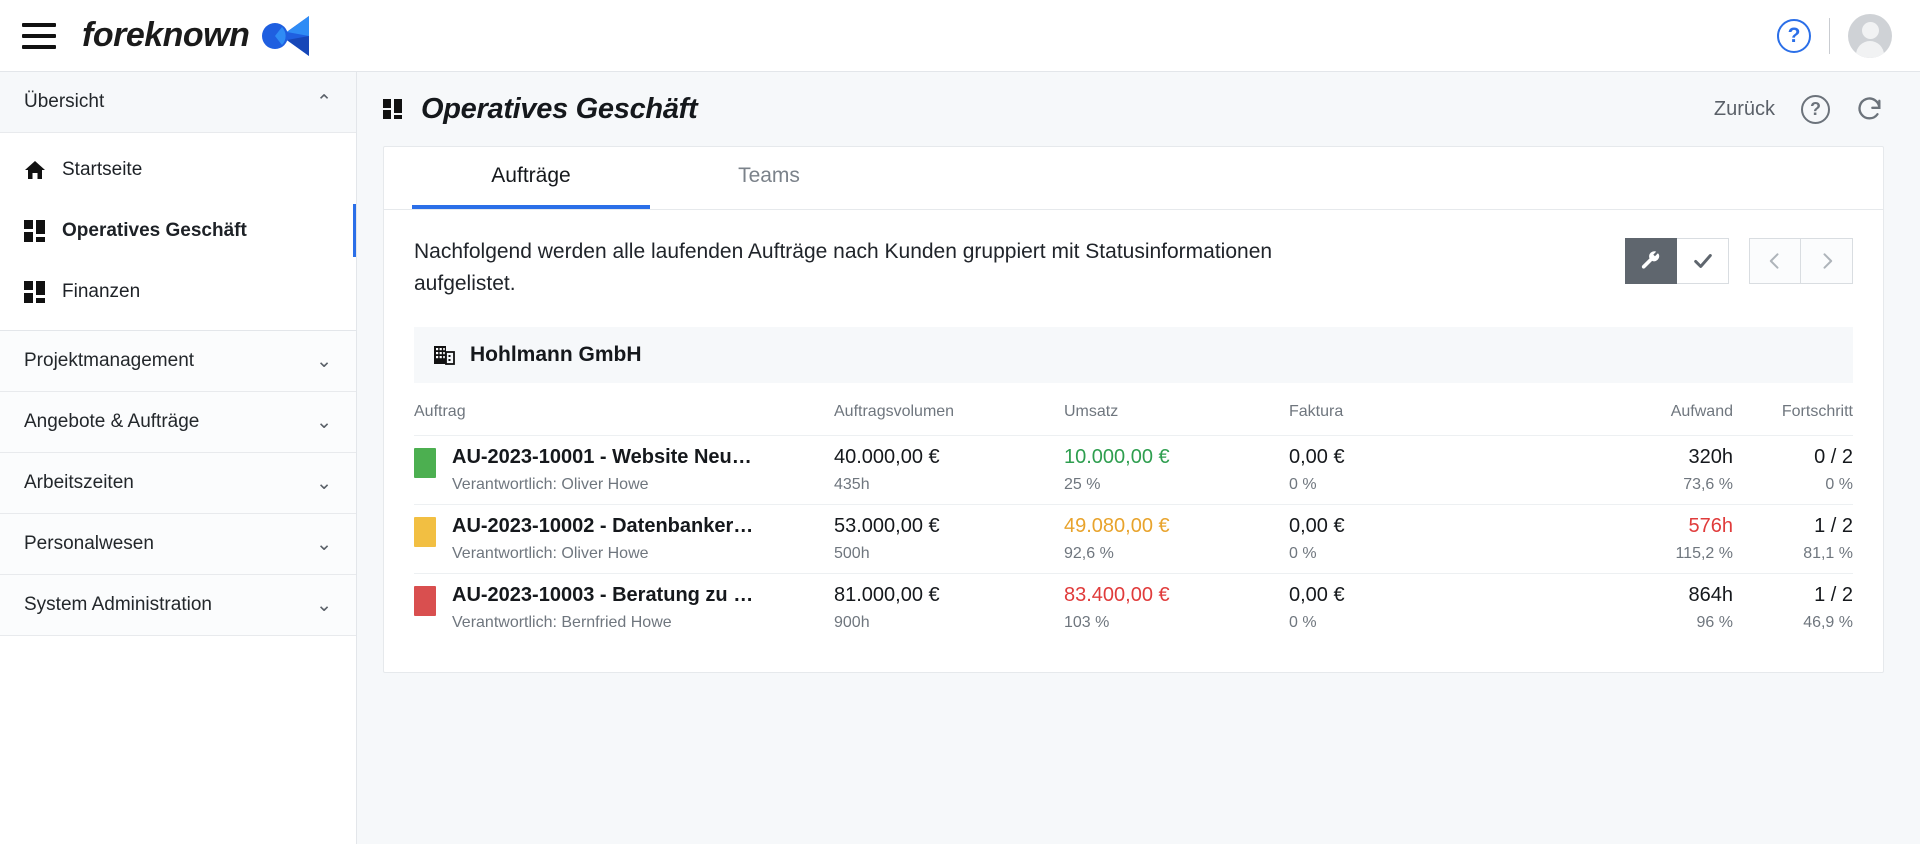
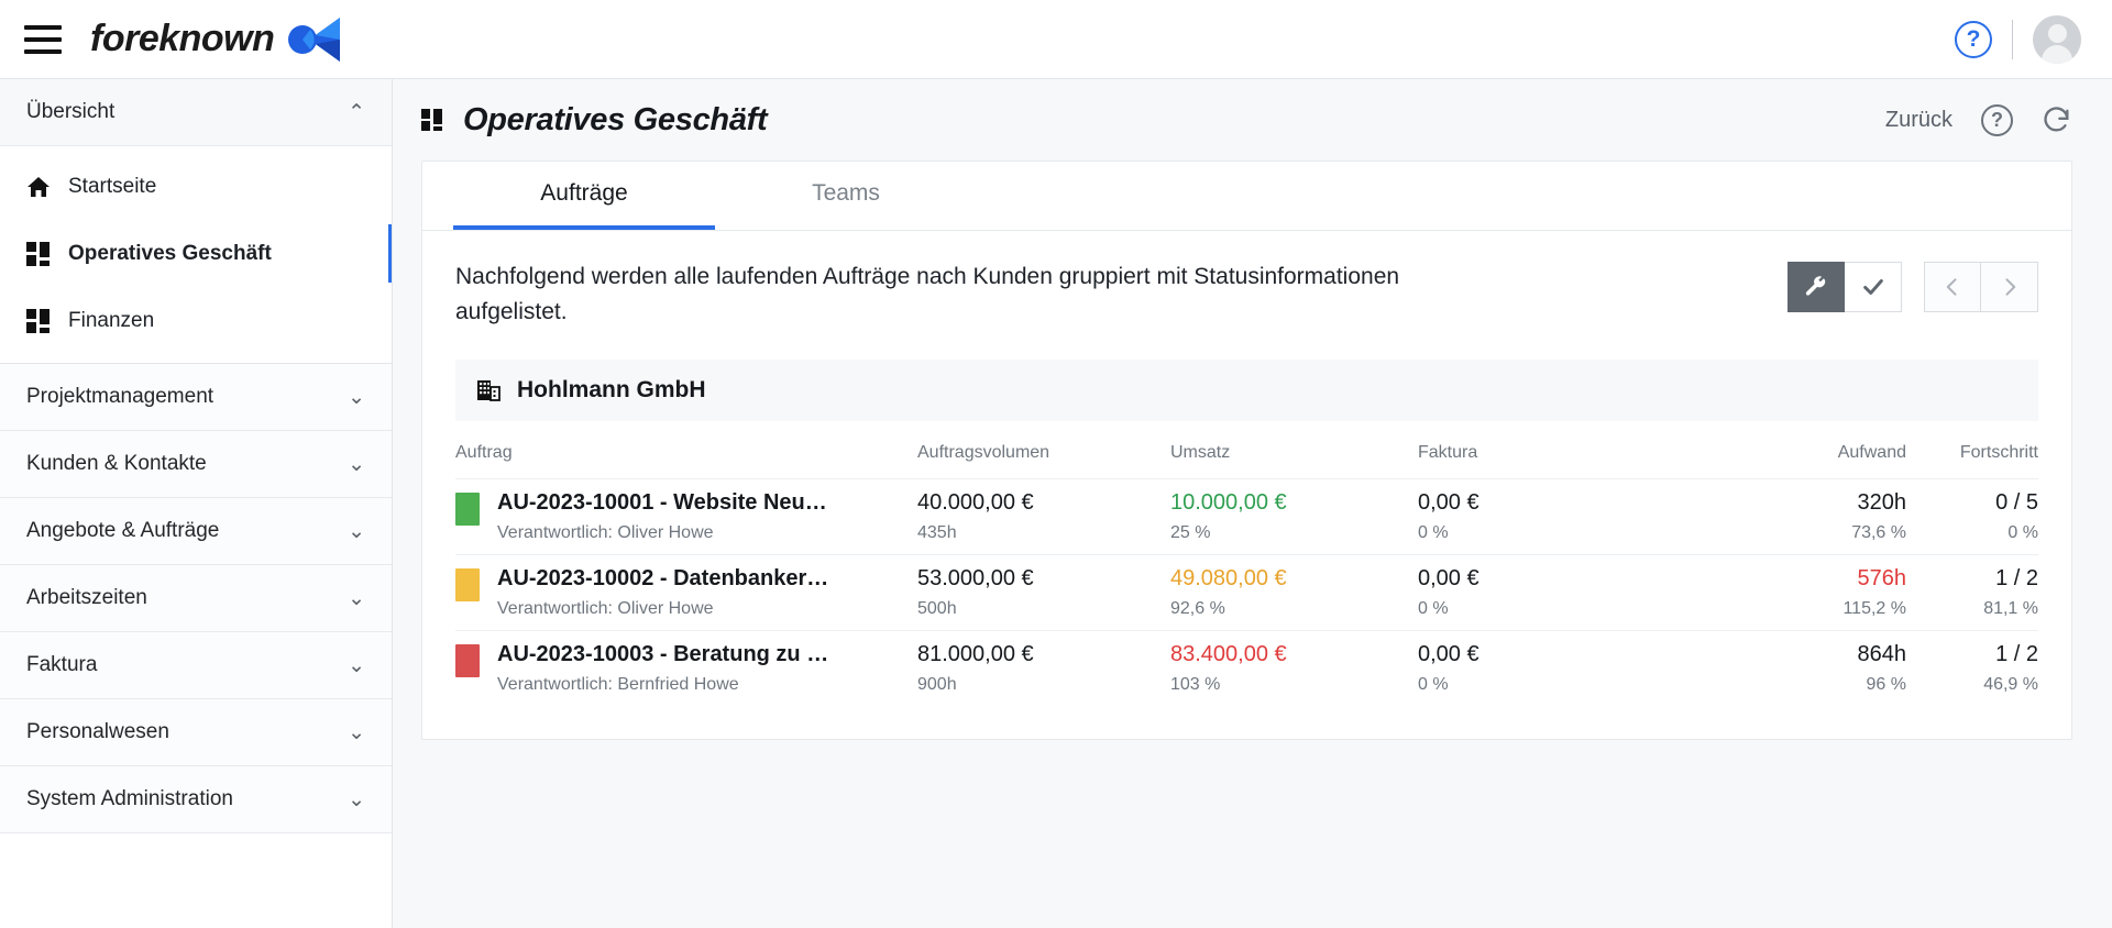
  foreknown
  ?
  Übersicht
  Startseite
  Operatives Geschäft
  Finanzen
  Projektmanagement
+ Kunden & Kontakte
  Angebote & Aufträge
  Arbeitszeiten
+ Faktura
  Personalwesen
  System Administration
  Operatives Geschäft
  Zurück
  ?
  Aufträge
  Teams
  Nachfolgend werden alle laufenden Aufträge nach Kunden gruppiert mit Statusinformationen aufgelistet.
  Hohlmann GmbH
  Auftrag	Auftragsvolumen	Umsatz	Faktura		Aufwand	Fortschritt
- AU-2023-10001 - Website Neu… Verantwortlich: Oliver Howe	40.000,00 € 435h	10.000,00 € 25 %	0,00 € 0 %		320h 73,6 %	0 / 2 0 %
+ AU-2023-10001 - Website Neu… Verantwortlich: Oliver Howe	40.000,00 € 435h	10.000,00 € 25 %	0,00 € 0 %		320h 73,6 %	0 / 5 0 %
  AU-2023-10002 - Datenbanker… Verantwortlich: Oliver Howe	53.000,00 € 500h	49.080,00 € 92,6 %	0,00 € 0 %		576h 115,2 %	1 / 2 81,1 %
  AU-2023-10003 - Beratung zu … Verantwortlich: Bernfried Howe	81.000,00 € 900h	83.400,00 € 103 %	0,00 € 0 %		864h 96 %	1 / 2 46,9 %
